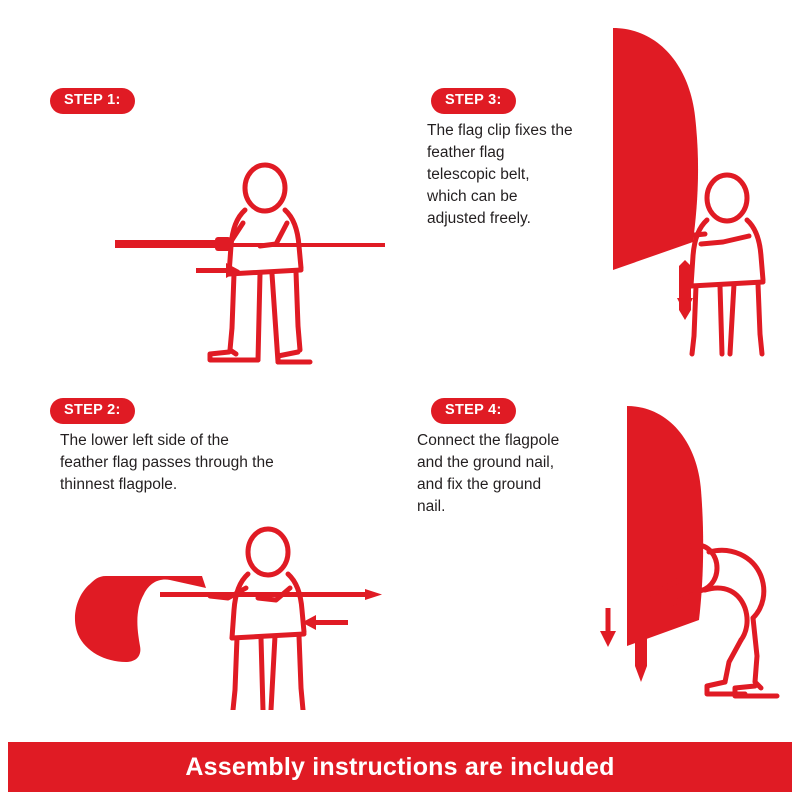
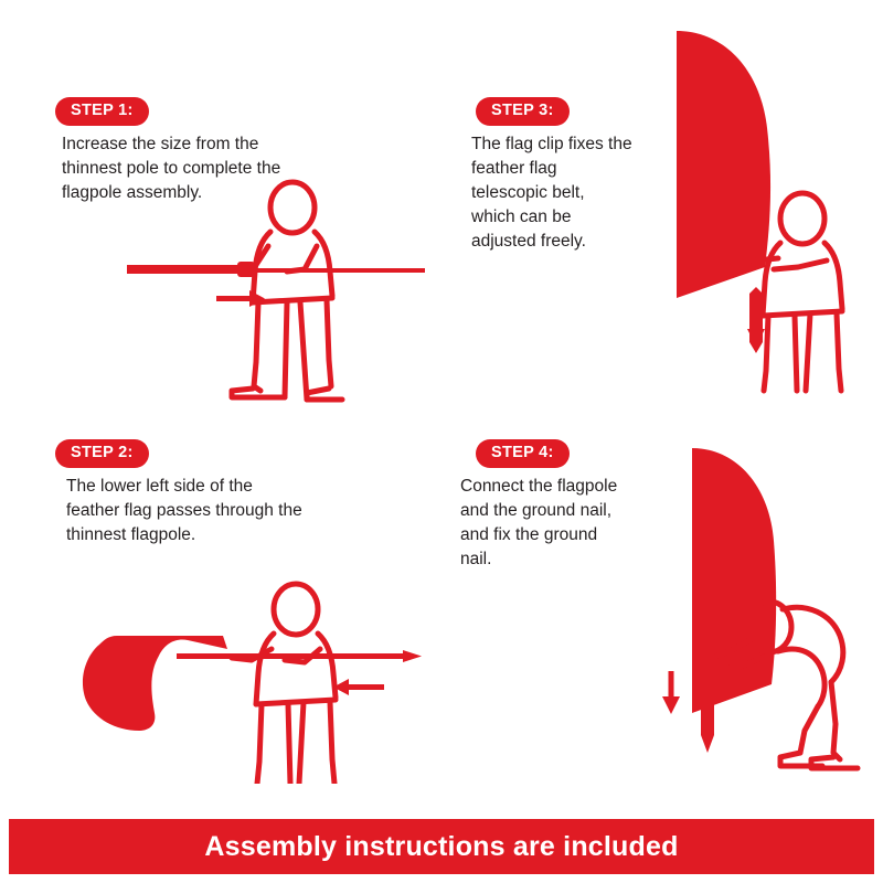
  STEP 1:
+ Increase the size from the
+ thinnest pole to complete the
+ flagpole assembly.
  STEP 2:
  The lower left side of the
  feather flag passes through the
  thinnest flagpole.
  STEP 3:
  The flag clip fixes the
  feather flag
  telescopic belt,
  which can be
  adjusted freely.
  STEP 4:
  Connect the flagpole
  and the ground nail,
  and fix the ground
  nail.
  Assembly instructions are included
